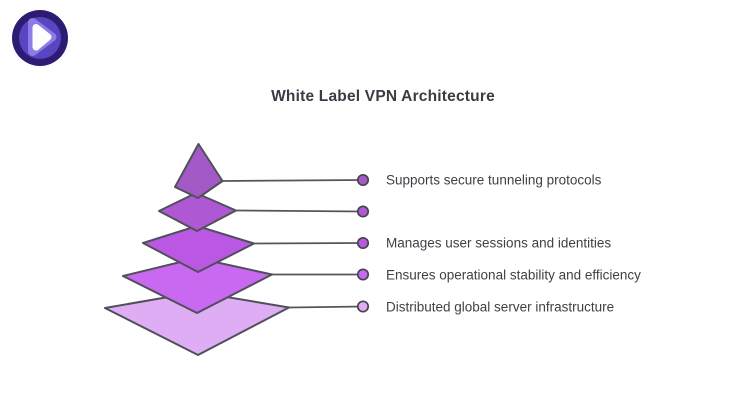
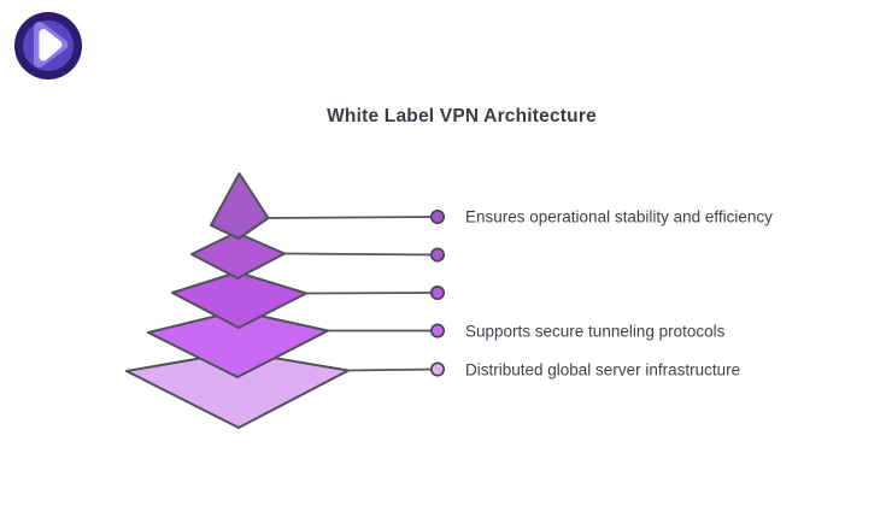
  White Label VPN Architecture
- Supports secure tunneling protocols
+ Ensures operational stability and efficiency
- Manages user sessions and identities
- Ensures operational stability and efficiency
+ Supports secure tunneling protocols
  Distributed global server infrastructure
